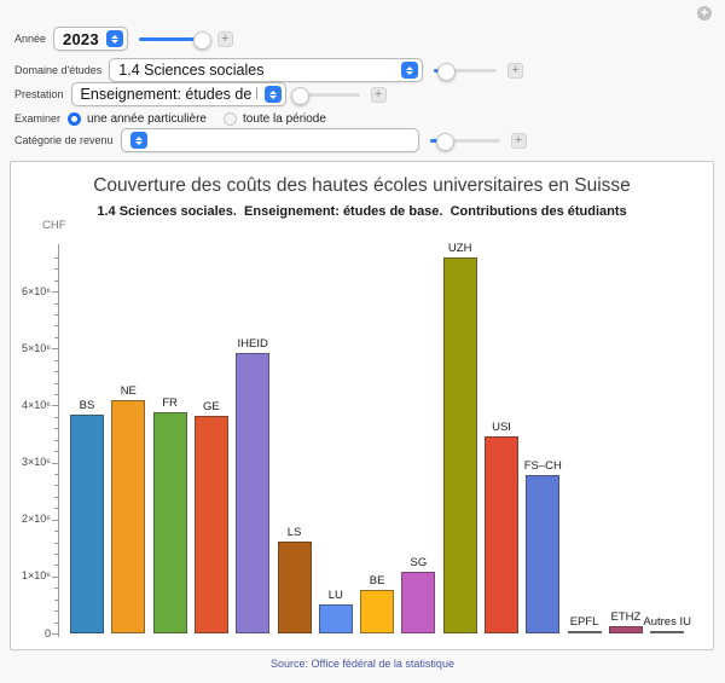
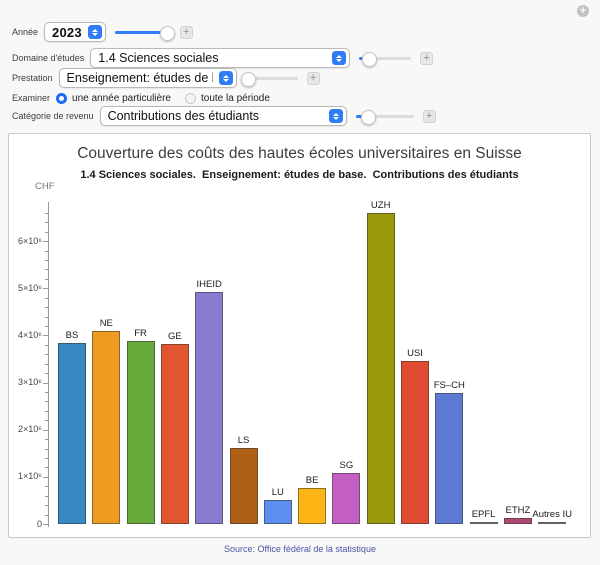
  +
  Année
  2023
  +
  Domaine d'études
  1.4 Sciences sociales
  +
  Prestation
  Enseignement: études de
  +
  Examiner
  une année particulière
  toute la période
  Catégorie de revenu
+ Contributions des étudiants
  +
  Couverture des coûts des hautes écoles universitaires en Suisse
  1.4 Sciences sociales. Enseignement: études de base. Contributions des étudiants
  CHF
  0
  1×10⁶
  2×10⁶
  3×10⁶
  4×10⁶
  5×10⁶
  6×10⁶
  BS
  NE
  FR
  GE
  IHEID
  LS
  LU
  BE
  SG
  UZH
  USI
  FS–CH
  EPFL
  ETHZ
  Autres IU
  Source: Office fédéral de la statistique
